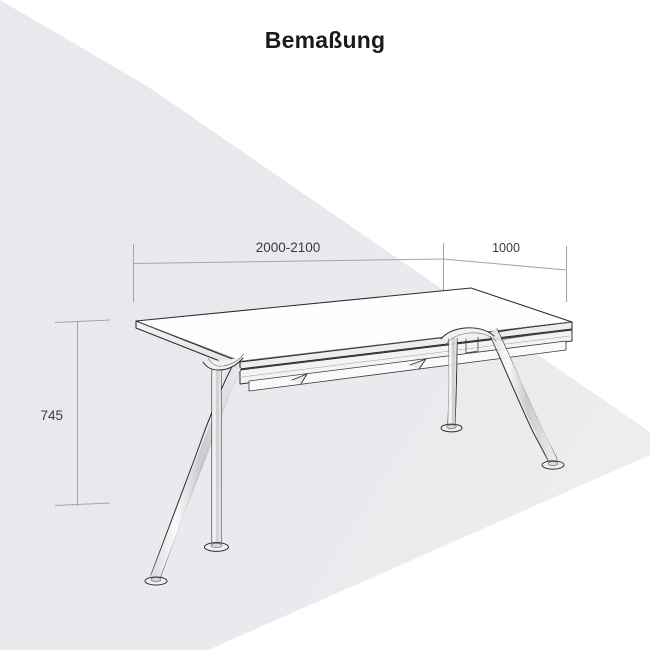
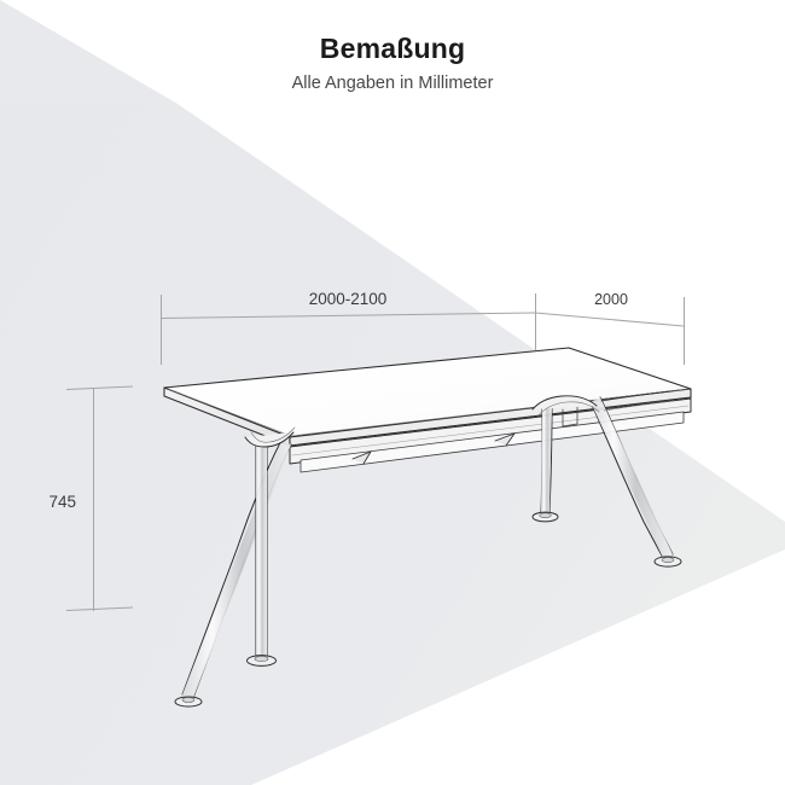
  2000-2100
- 1000
+ 2000
  745
  Bemaßung
+ Alle Angaben in Millimeter
